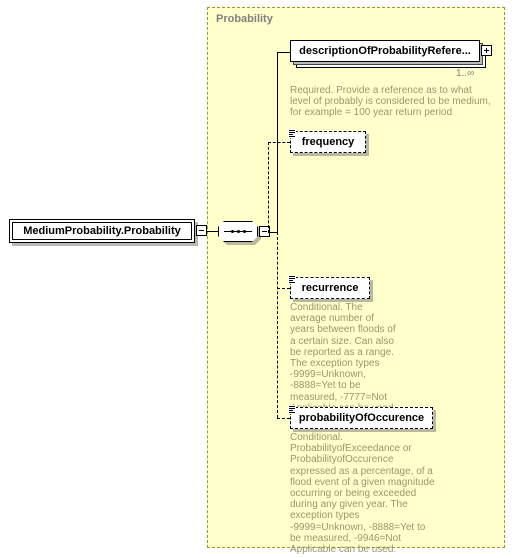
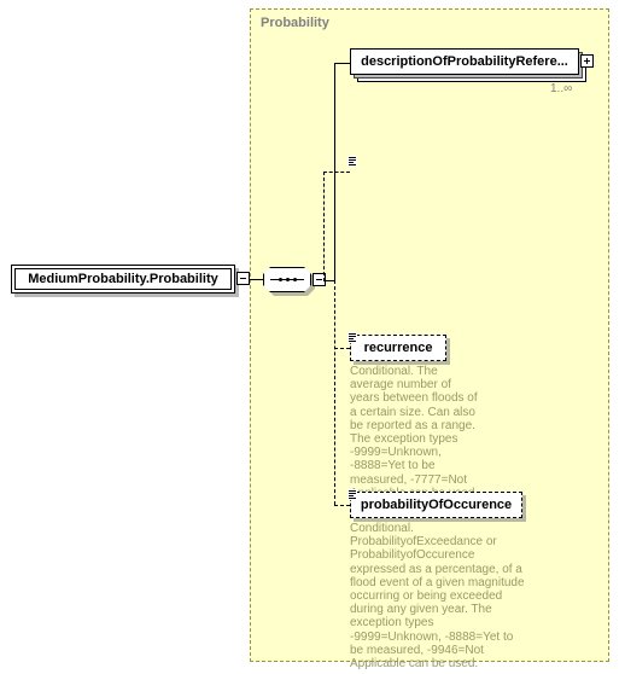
  Probability
  MediumProbability.Probability
  descriptionOfProbabilityRefere...
  1..∞
- Required. Provide a reference as to what level of probably is considered to be medium, for example = 100 year return period
- frequency
  recurrence
  Conditional. The average number of years between floods of a certain size. Can also be reported as a range. The exception types -9999=Unknown, -8888=Yet to be measured, -7777=Not
  probabilityOfOccurence
  Conditional. ProbabilityofExceedance or ProbabilityofOccurence expressed as a percentage, of a flood event of a given magnitude occurring or being exceeded during any given year. The exception types -9999=Unknown, -8888=Yet to be measured, -9946=Not Applicable can be used.
